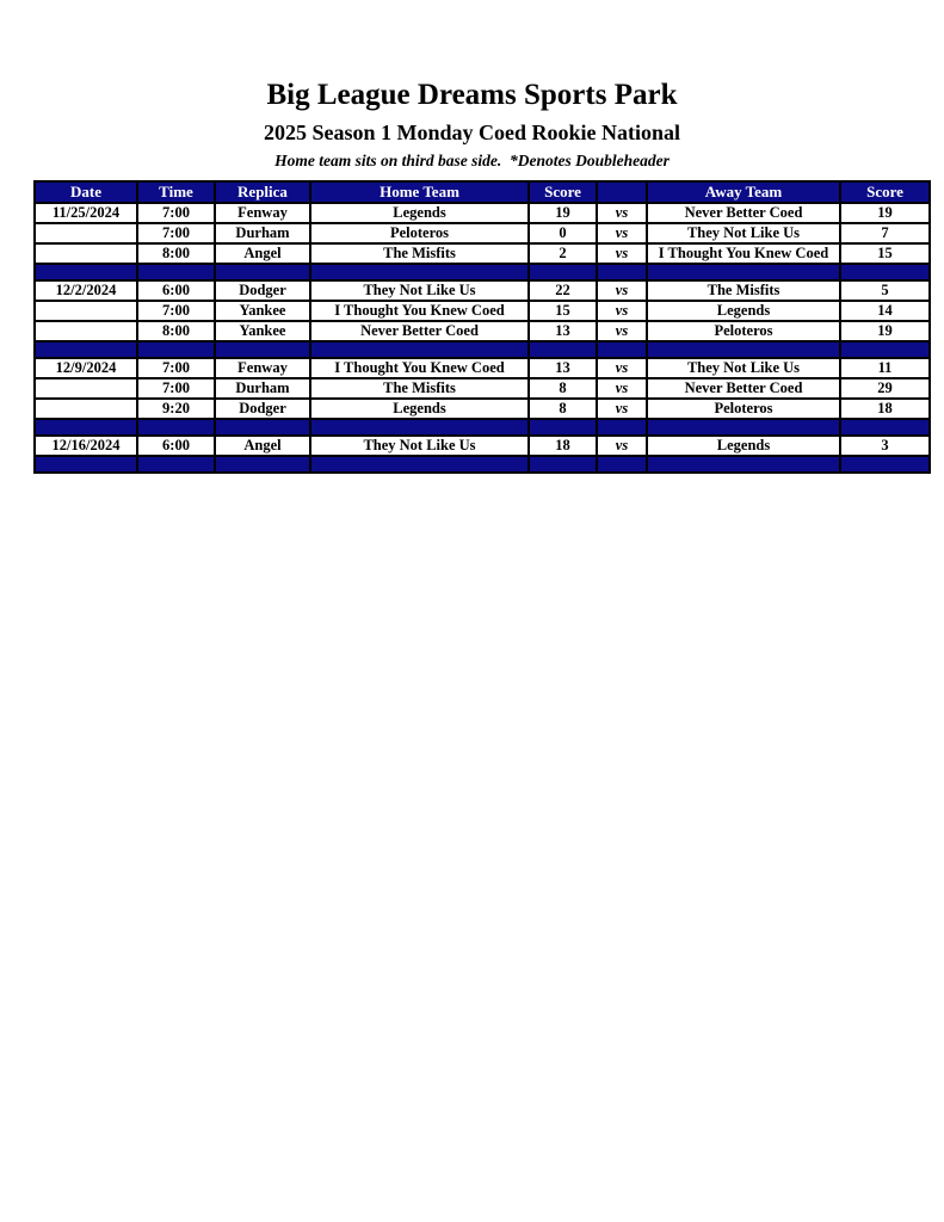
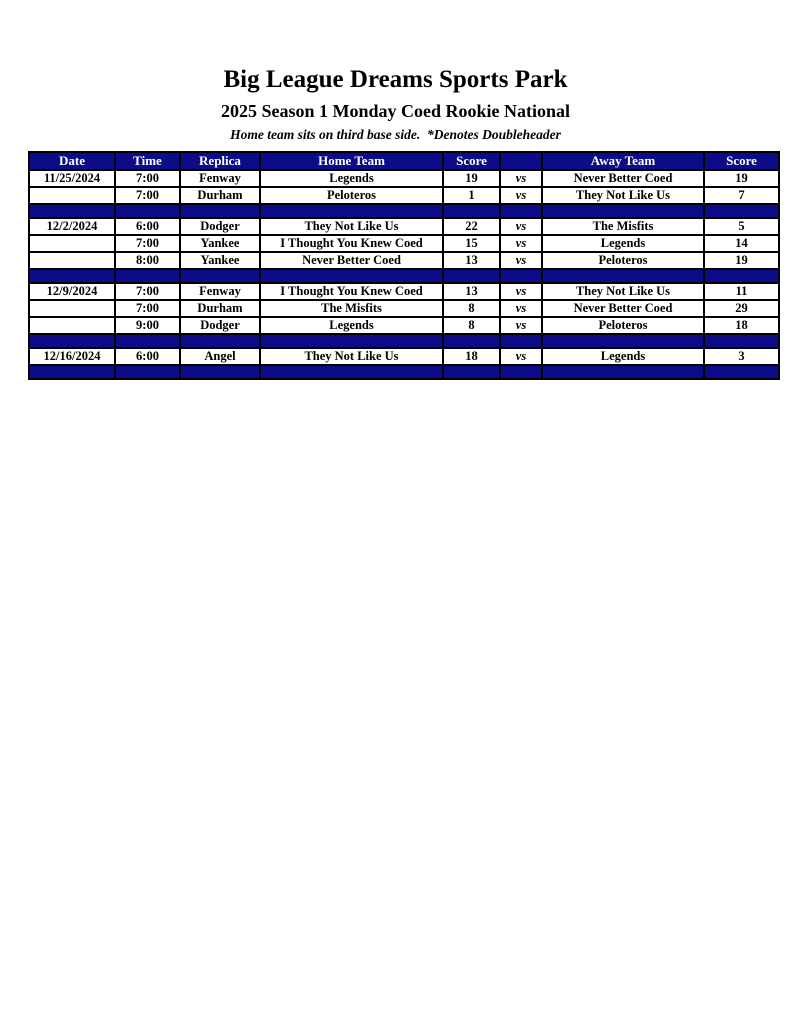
  Big League Dreams Sports Park
  2025 Season 1 Monday Coed Rookie National
  Home team sits on third base side. *Denotes Doubleheader
  Date	Time	Replica	Home Team	Score		Away Team	Score
  11/25/2024	7:00	Fenway	Legends	19	vs	Never Better Coed	19
- 	7:00	Durham	Peloteros	0	vs	They Not Like Us	7
+ 	7:00	Durham	Peloteros	1	vs	They Not Like Us	7
- 	8:00	Angel	The Misfits	2	vs	I Thought You Knew Coed	15
  12/2/2024	6:00	Dodger	They Not Like Us	22	vs	The Misfits	5
  	7:00	Yankee	I Thought You Knew Coed	15	vs	Legends	14
  	8:00	Yankee	Never Better Coed	13	vs	Peloteros	19
  12/9/2024	7:00	Fenway	I Thought You Knew Coed	13	vs	They Not Like Us	11
  	7:00	Durham	The Misfits	8	vs	Never Better Coed	29
- 	9:20	Dodger	Legends	8	vs	Peloteros	18
+ 	9:00	Dodger	Legends	8	vs	Peloteros	18
  12/16/2024	6:00	Angel	They Not Like Us	18	vs	Legends	3
